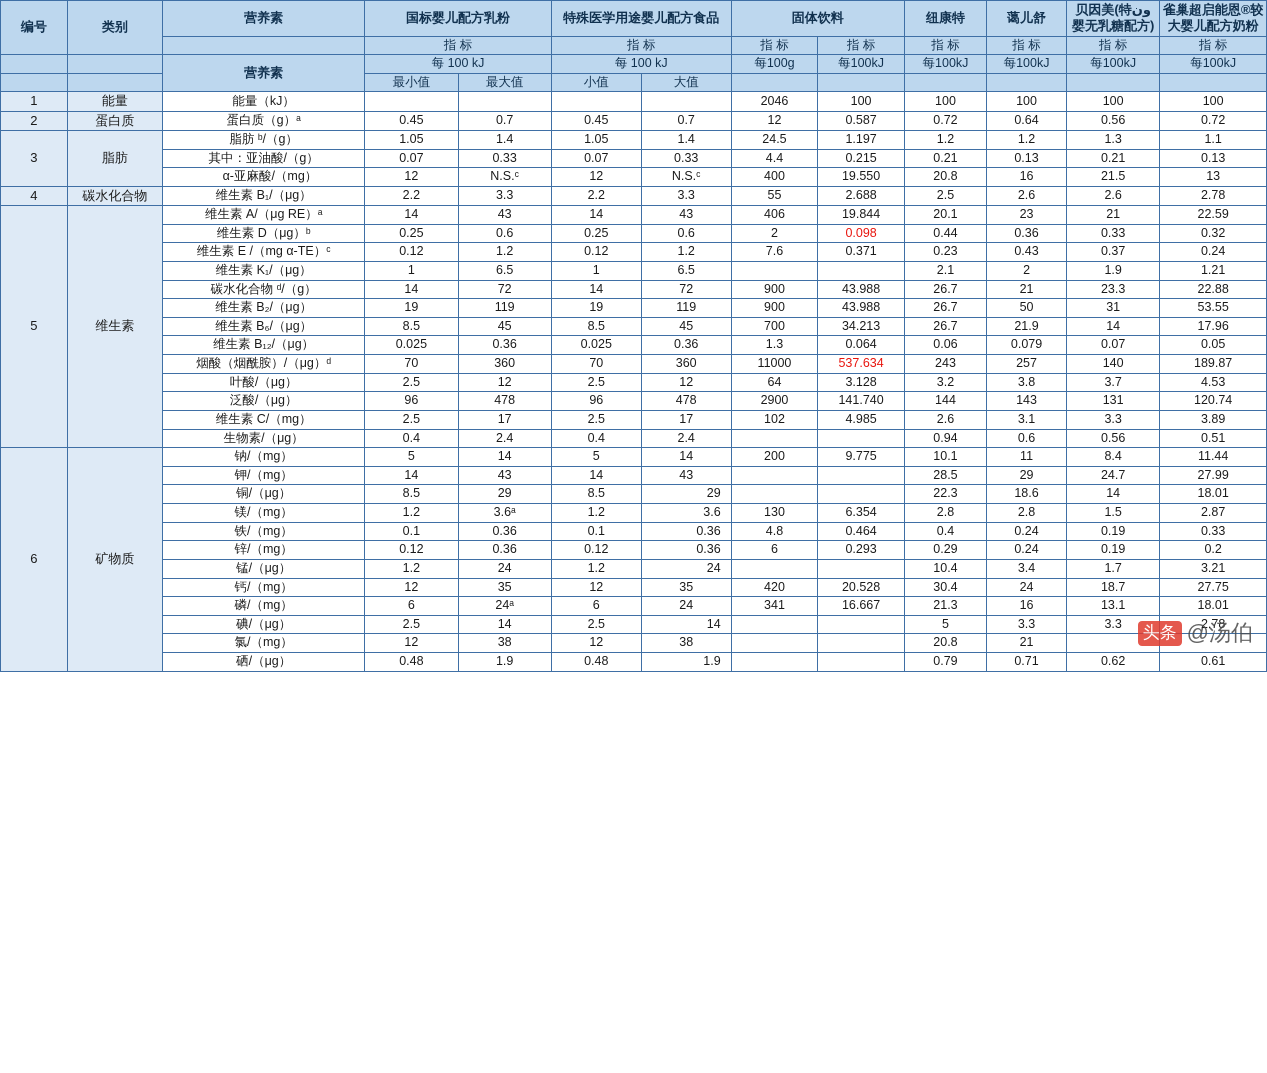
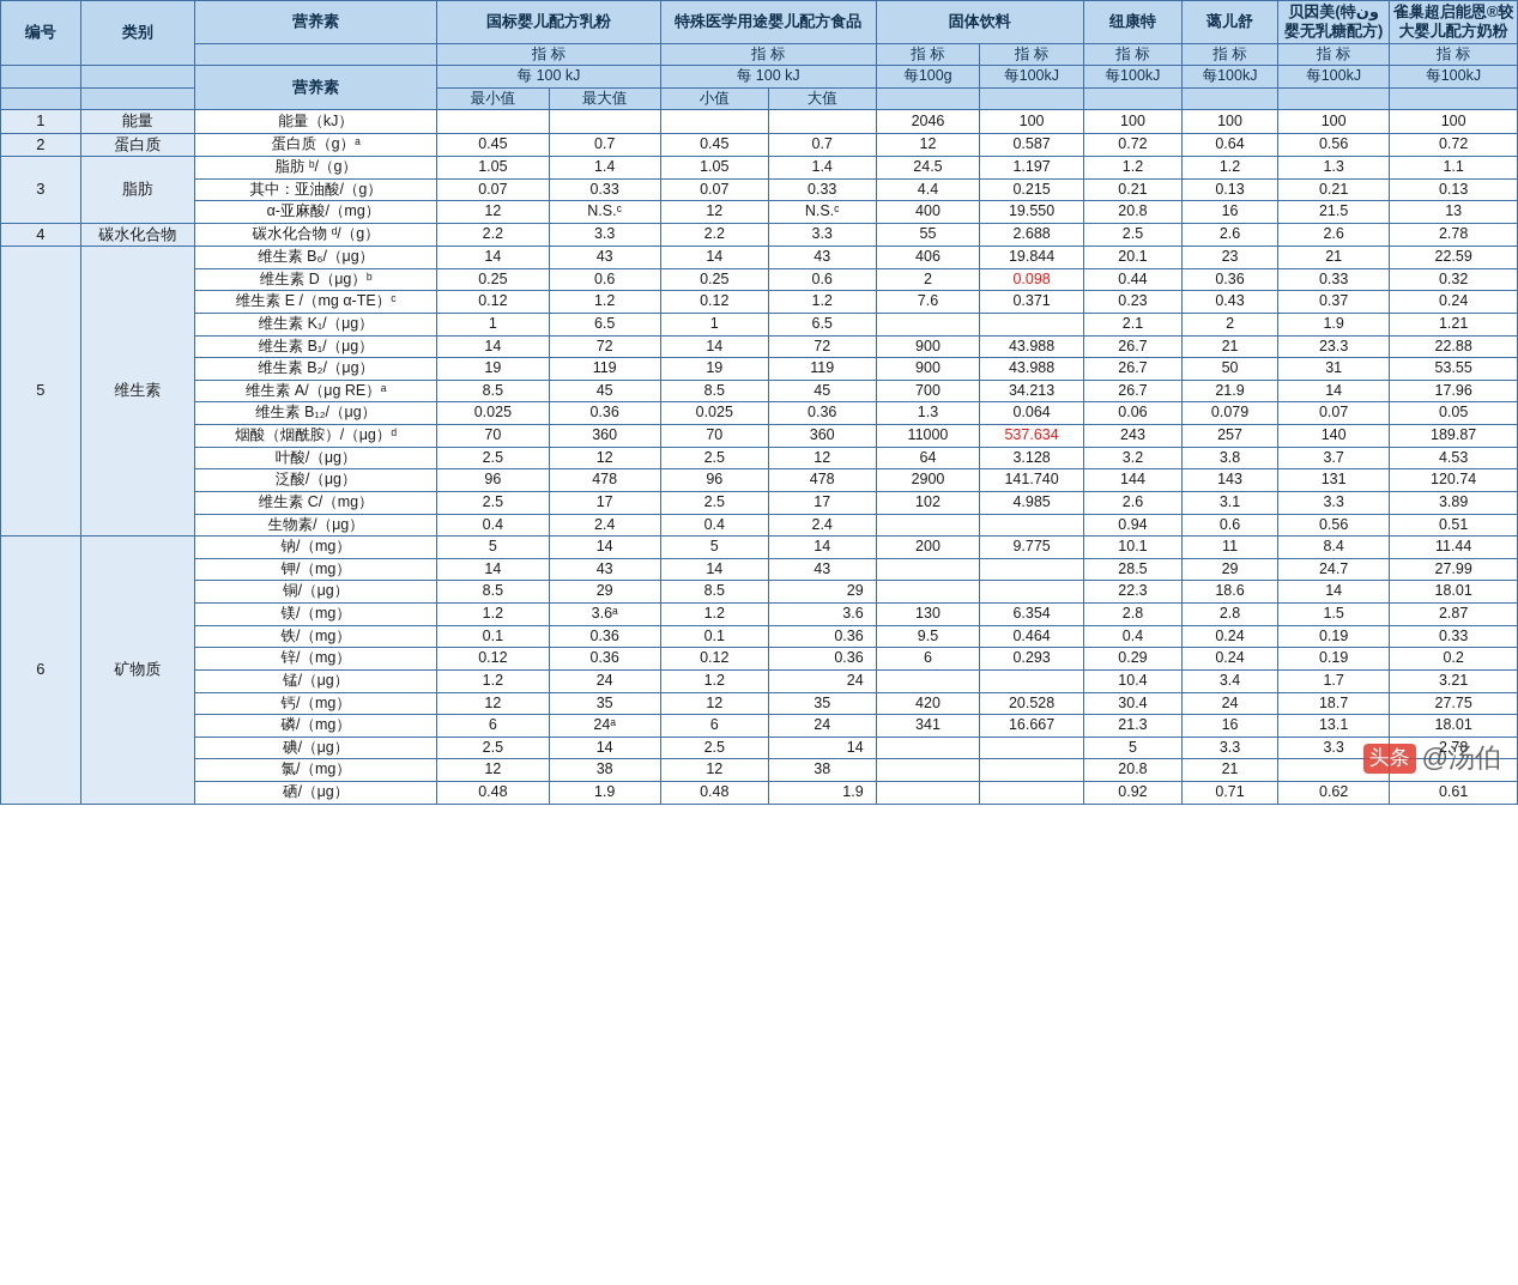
  编号	类别	营养素	国标婴儿配方乳粉	特殊医学用途婴儿配方食品	固体饮料	纽康特	蔼儿舒	贝因美(特ون婴无乳糖配方)	雀巢超启能恩®较大婴儿配方奶粉
  	指 标	指 标	指 标	指 标	指 标	指 标	指 标	指 标
  		营养素	每 100 kJ	每 100 kJ	每100g	每100kJ	每100kJ	每100kJ	每100kJ	每100kJ
  		最小值	最大值	小值	大值
  1	能量	能量（kJ）					2046	100	100	100	100	100
  2	蛋白质	蛋白质（g）ᵃ	0.45	0.7	0.45	0.7	12	0.587	0.72	0.64	0.56	0.72
  3	脂肪	脂肪 ᵇ/（g）	1.05	1.4	1.05	1.4	24.5	1.197	1.2	1.2	1.3	1.1
  其中：亚油酸/（g）	0.07	0.33	0.07	0.33	4.4	0.215	0.21	0.13	0.21	0.13
  α-亚麻酸/（mg）	12	N.S.ᶜ	12	N.S.ᶜ	400	19.550	20.8	16	21.5	13
- 4	碳水化合物	维生素 B₁/（μg）	2.2	3.3	2.2	3.3	55	2.688	2.5	2.6	2.6	2.78
+ 4	碳水化合物	碳水化合物 ᵈ/（g）	2.2	3.3	2.2	3.3	55	2.688	2.5	2.6	2.6	2.78
- 5	维生素	维生素 A/（μg RE）ᵃ	14	43	14	43	406	19.844	20.1	23	21	22.59
+ 5	维生素	维生素 B₆/（μg）	14	43	14	43	406	19.844	20.1	23	21	22.59
  维生素 D（μg）ᵇ	0.25	0.6	0.25	0.6	2	0.098	0.44	0.36	0.33	0.32
  维生素 E /（mg α-TE）ᶜ	0.12	1.2	0.12	1.2	7.6	0.371	0.23	0.43	0.37	0.24
  维生素 K₁/（μg）	1	6.5	1	6.5			2.1	2	1.9	1.21
- 碳水化合物 ᵈ/（g）	14	72	14	72	900	43.988	26.7	21	23.3	22.88
+ 维生素 B₁/（μg）	14	72	14	72	900	43.988	26.7	21	23.3	22.88
  维生素 B₂/（μg）	19	119	19	119	900	43.988	26.7	50	31	53.55
- 维生素 B₆/（μg）	8.5	45	8.5	45	700	34.213	26.7	21.9	14	17.96
+ 维生素 A/（μg RE）ᵃ	8.5	45	8.5	45	700	34.213	26.7	21.9	14	17.96
  维生素 B₁₂/（μg）	0.025	0.36	0.025	0.36	1.3	0.064	0.06	0.079	0.07	0.05
  烟酸（烟酰胺）/（μg）ᵈ	70	360	70	360	11000	537.634	243	257	140	189.87
  叶酸/（μg）	2.5	12	2.5	12	64	3.128	3.2	3.8	3.7	4.53
  泛酸/（μg）	96	478	96	478	2900	141.740	144	143	131	120.74
  维生素 C/（mg）	2.5	17	2.5	17	102	4.985	2.6	3.1	3.3	3.89
  生物素/（μg）	0.4	2.4	0.4	2.4			0.94	0.6	0.56	0.51
  6	矿物质	钠/（mg）	5	14	5	14	200	9.775	10.1	11	8.4	11.44
  钾/（mg）	14	43	14	43			28.5	29	24.7	27.99
  铜/（μg）	8.5	29	8.5	29			22.3	18.6	14	18.01
  镁/（mg）	1.2	3.6ᵃ	1.2	3.6	130	6.354	2.8	2.8	1.5	2.87
- 铁/（mg）	0.1	0.36	0.1	0.36	4.8	0.464	0.4	0.24	0.19	0.33
+ 铁/（mg）	0.1	0.36	0.1	0.36	9.5	0.464	0.4	0.24	0.19	0.33
  锌/（mg）	0.12	0.36	0.12	0.36	6	0.293	0.29	0.24	0.19	0.2
  锰/（μg）	1.2	24	1.2	24			10.4	3.4	1.7	3.21
  钙/（mg）	12	35	12	35	420	20.528	30.4	24	18.7	27.75
  磷/（mg）	6	24ᵃ	6	24	341	16.667	21.3	16	13.1	18.01
  碘/（μg）	2.5	14	2.5	14			5	3.3	3.3	2.78
  氯/（mg）	12	38	12	38			20.8	21
- 硒/（μg）	0.48	1.9	0.48	1.9			0.79	0.71	0.62	0.61
+ 硒/（μg）	0.48	1.9	0.48	1.9			0.92	0.71	0.62	0.61
  头条 @汤伯
